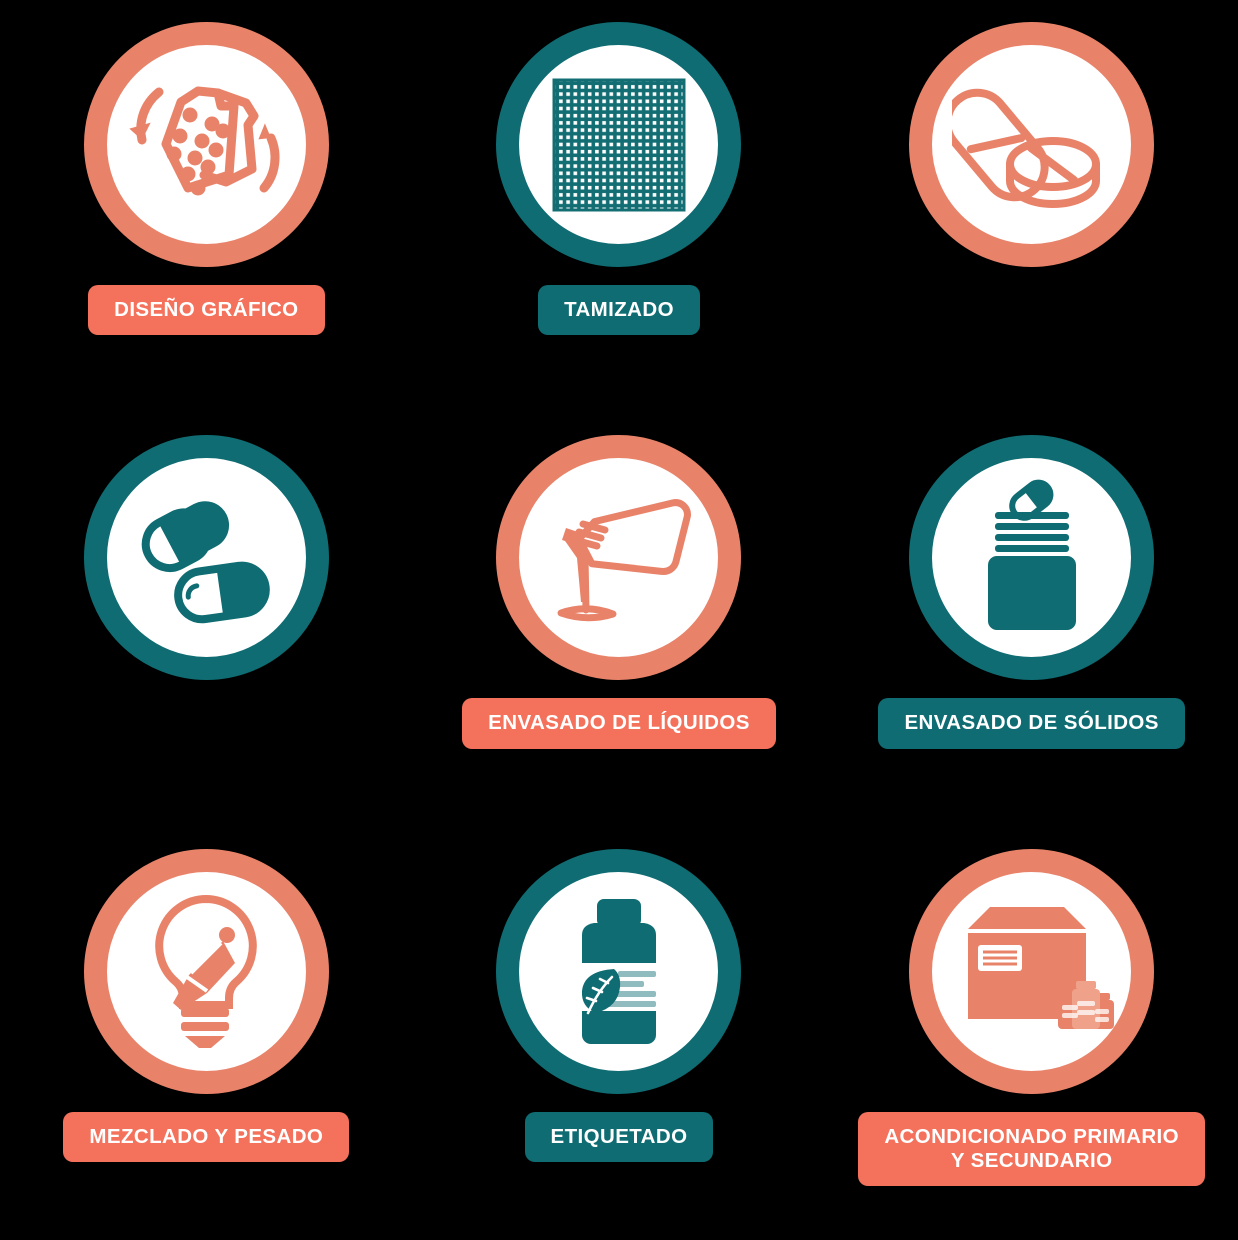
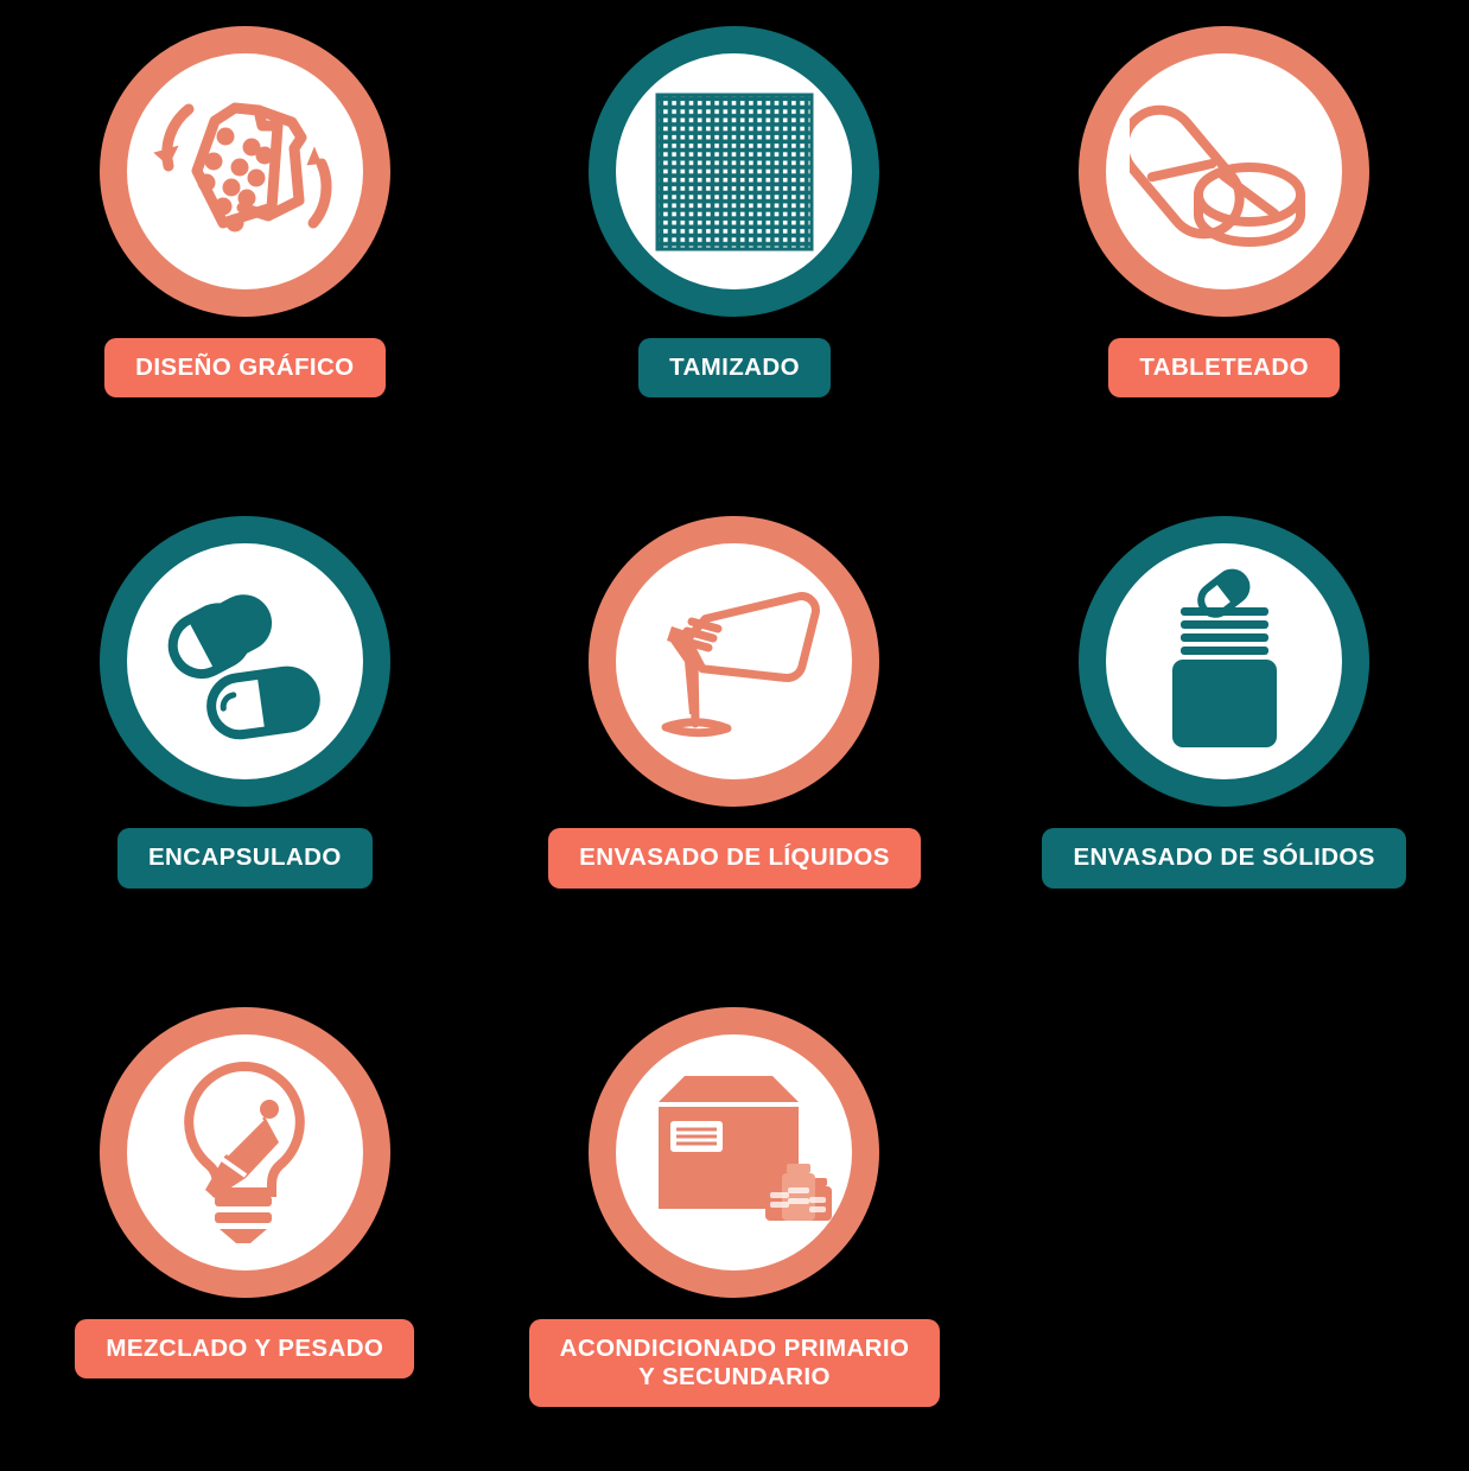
  DISEÑO GRÁFICO
  TAMIZADO
+ TABLETEADO
+ ENCAPSULADO
  ENVASADO DE LÍQUIDOS
  ENVASADO DE SÓLIDOS
  MEZCLADO Y PESADO
- ETIQUETADO
  ACONDICIONADO PRIMARIO
  Y SECUNDARIO
